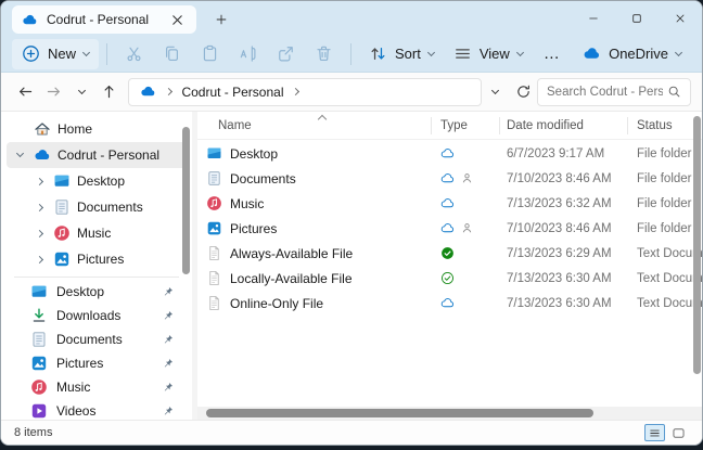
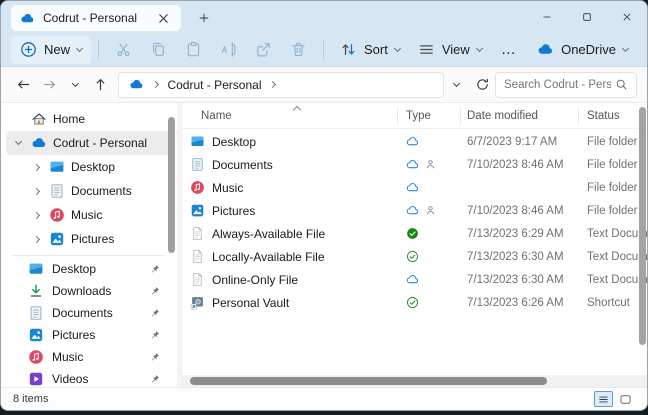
  Codrut - Personal
  New
  Sort
  View
  …
  OneDrive
  Codrut - Personal
  Search Codrut - Pers
  Home
  Codrut - Personal
  Desktop
  Documents
  Music
  Pictures
  Desktop
  Downloads
  Documents
  Pictures
  Music
  Videos
  Name
  Type
  Date modified
  Status
  Desktop
  6/7/2023 9:17 AM
  File folder
  Documents
  7/10/2023 8:46 AM
  File folder
  Music
- 7/13/2023 6:32 AM
  File folder
  Pictures
  7/10/2023 8:46 AM
  File folder
  Always-Available File
  7/13/2023 6:29 AM
  Locally-Available File
  7/13/2023 6:30 AM
  Online-Only File
  7/13/2023 6:30 AM
+ Personal Vault
+ 7/13/2023 6:26 AM
+ Shortcut
  8 items
